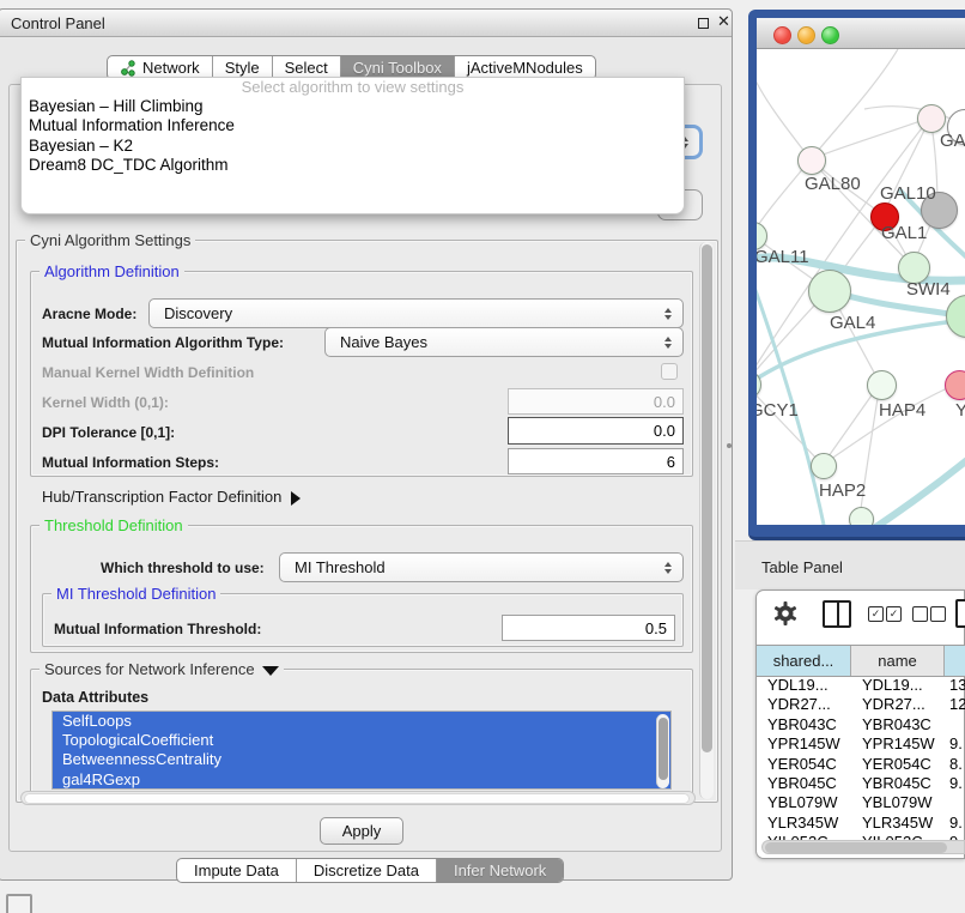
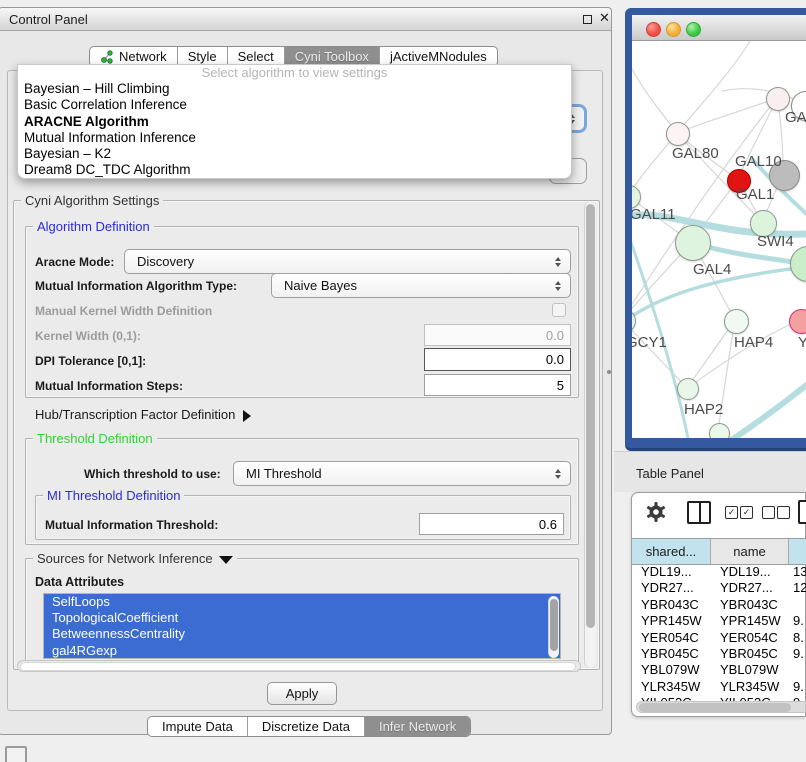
  Control Panel
  ✕
  Network
  Style
  Select
  Cyni Toolbox
  jActiveMNodules
  Cyni Algorithm Settings
  Algorithm Definition
  Aracne Mode:
  Discovery
  Mutual Information Algorithm Type:
  Naive Bayes
  Manual Kernel Width Definition
  Kernel Width (0,1):
  0.0
  DPI Tolerance [0,1]:
  0.0
  Mutual Information Steps:
- 6
+ 5
  Hub/Transcription Factor Definition
  Threshold Definition
  Which threshold to use:
  MI Threshold
  MI Threshold Definition
  Mutual Information Threshold:
- 0.5
+ 0.6
  Sources for Network Inference
  Data Attributes
  SelfLoops
  TopologicalCoefficient
  BetweennessCentrality
  gal4RGexp
  Apply
  Impute Data
  Discretize Data
  Infer Network
  Select algorithm to view settings
  Bayesian – Hill Climbing
+ Basic Correlation Inference
+ ARACNE Algorithm
  Mutual Information Inference
  Bayesian – K2
  Dream8 DC_TDC Algorithm
  GAL80
  GAL10
  GAL1
  GAL11
  SWI4
  GAL4
  GCY1
  HAP4
  Y
  HAP2
  Table Panel
  ✓
  ✓
  shared...
  name
  YDL19...
  YDL19...
  13
  YDR27...
  YDR27...
  12
  YBR043C
  YBR043C
  YPR145W
  YPR145W
  9.
  YER054C
  YER054C
  8.
  YBR045C
  YBR045C
  9.
  YBL079W
  YBL079W
  YLR345W
  YLR345W
  9.
